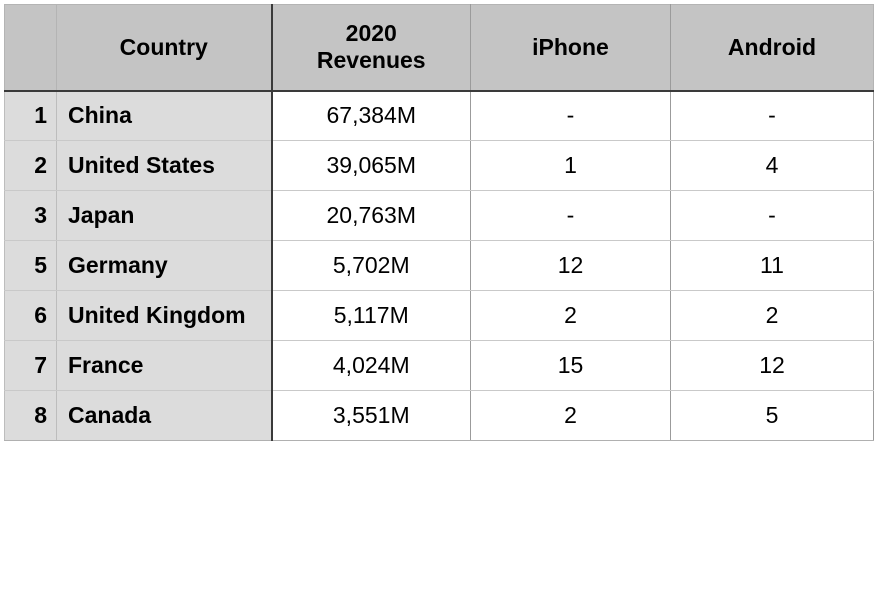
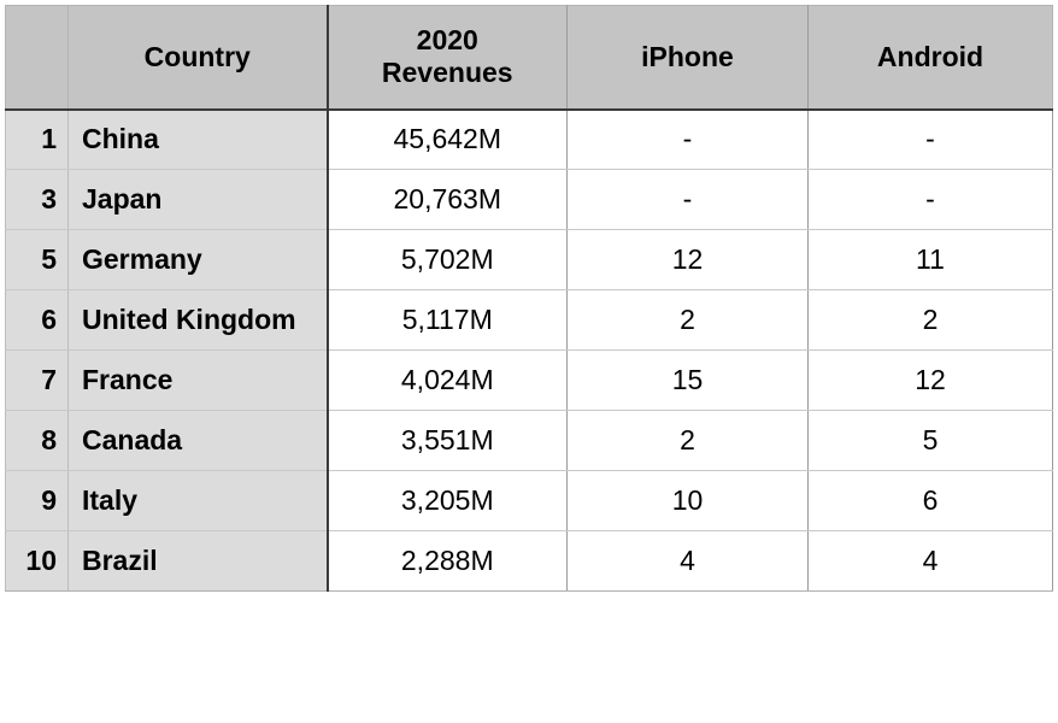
  	Country	2020 Revenues	iPhone	Android
- 1	China	67,384M	-	-
+ 1	China	45,642M	-	-
- 2	United States	39,065M	1	4
  3	Japan	20,763M	-	-
  5	Germany	5,702M	12	11
  6	United Kingdom	5,117M	2	2
  7	France	4,024M	15	12
  8	Canada	3,551M	2	5
+ 9	Italy	3,205M	10	6
+ 10	Brazil	2,288M	4	4
